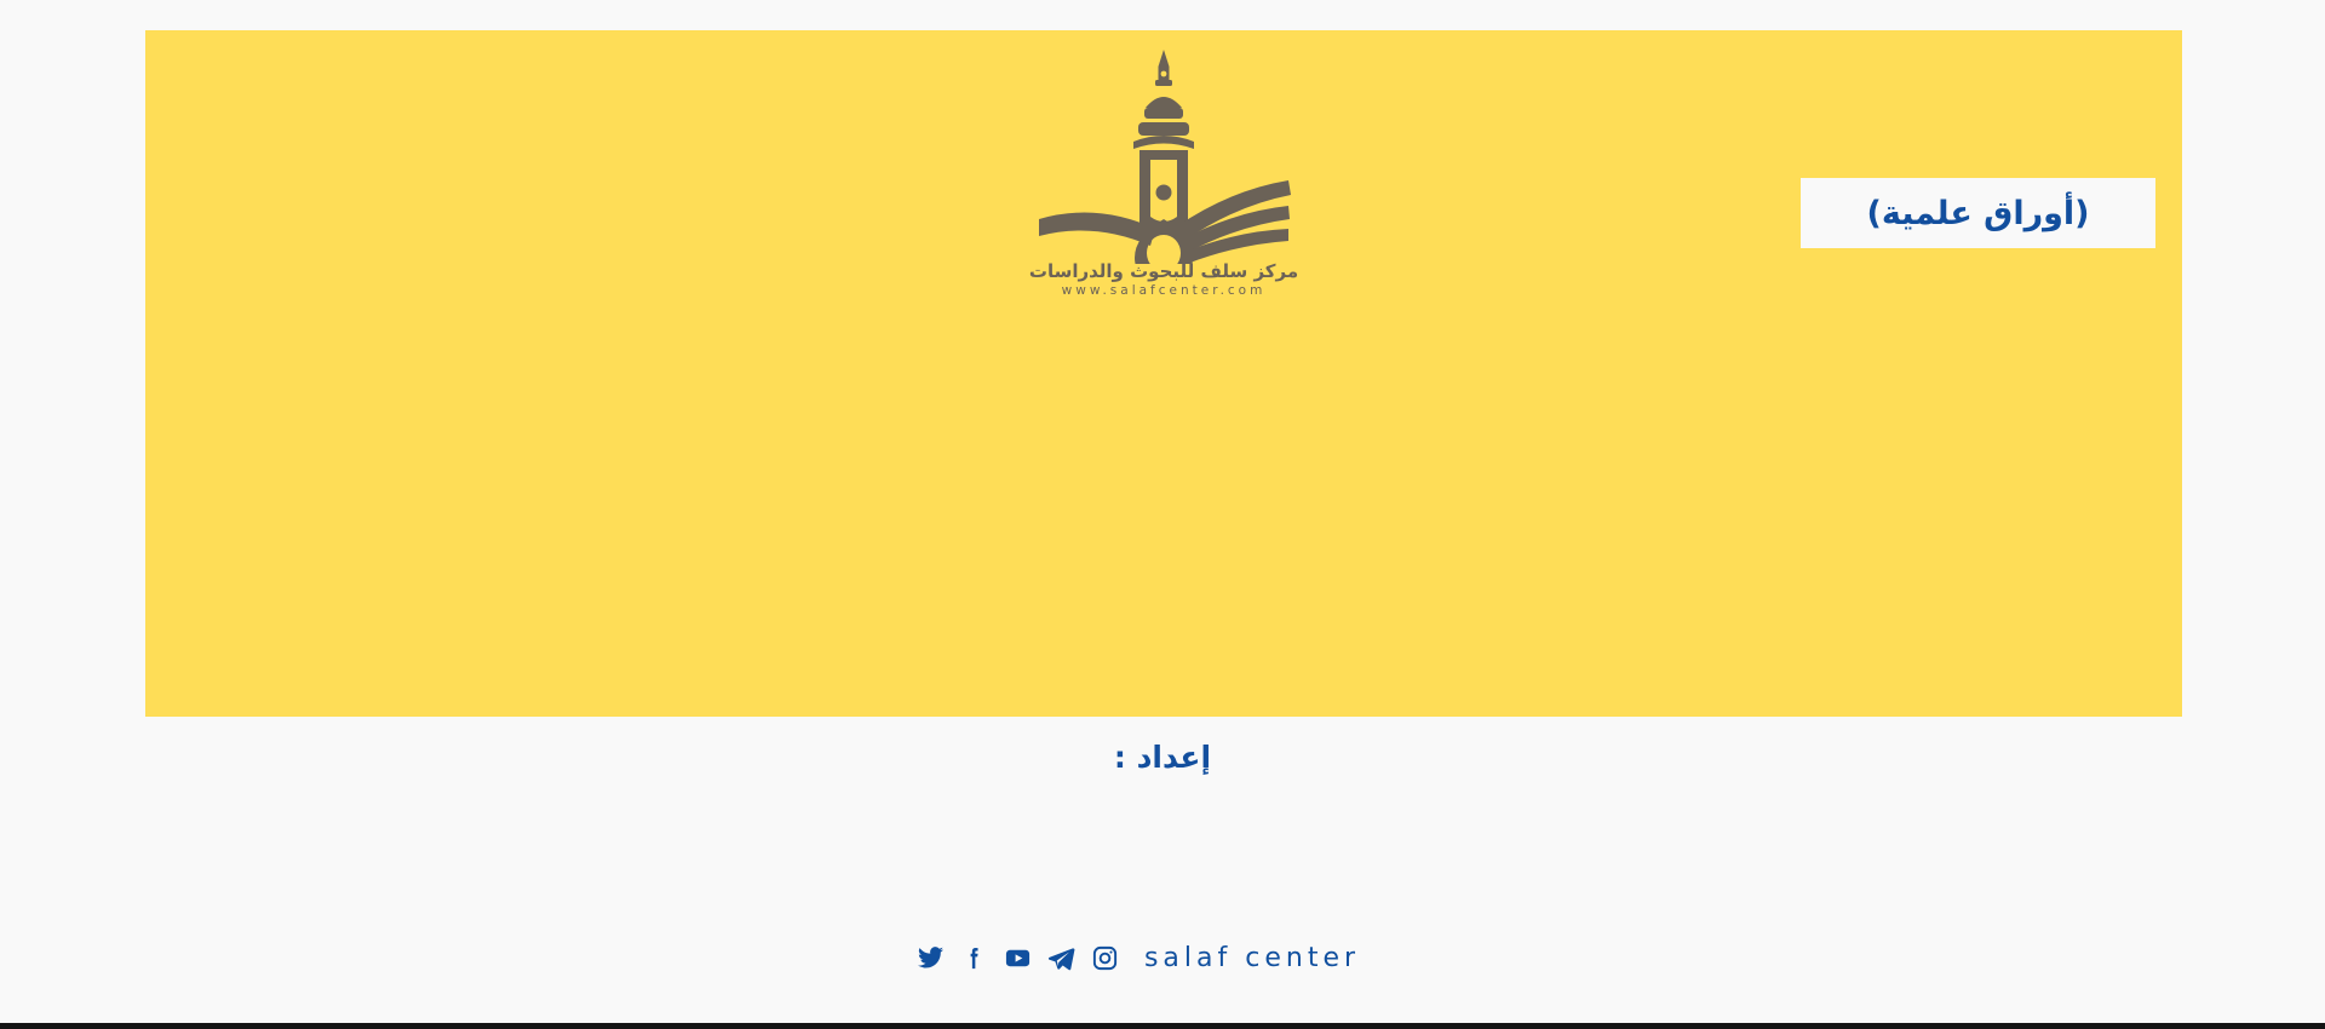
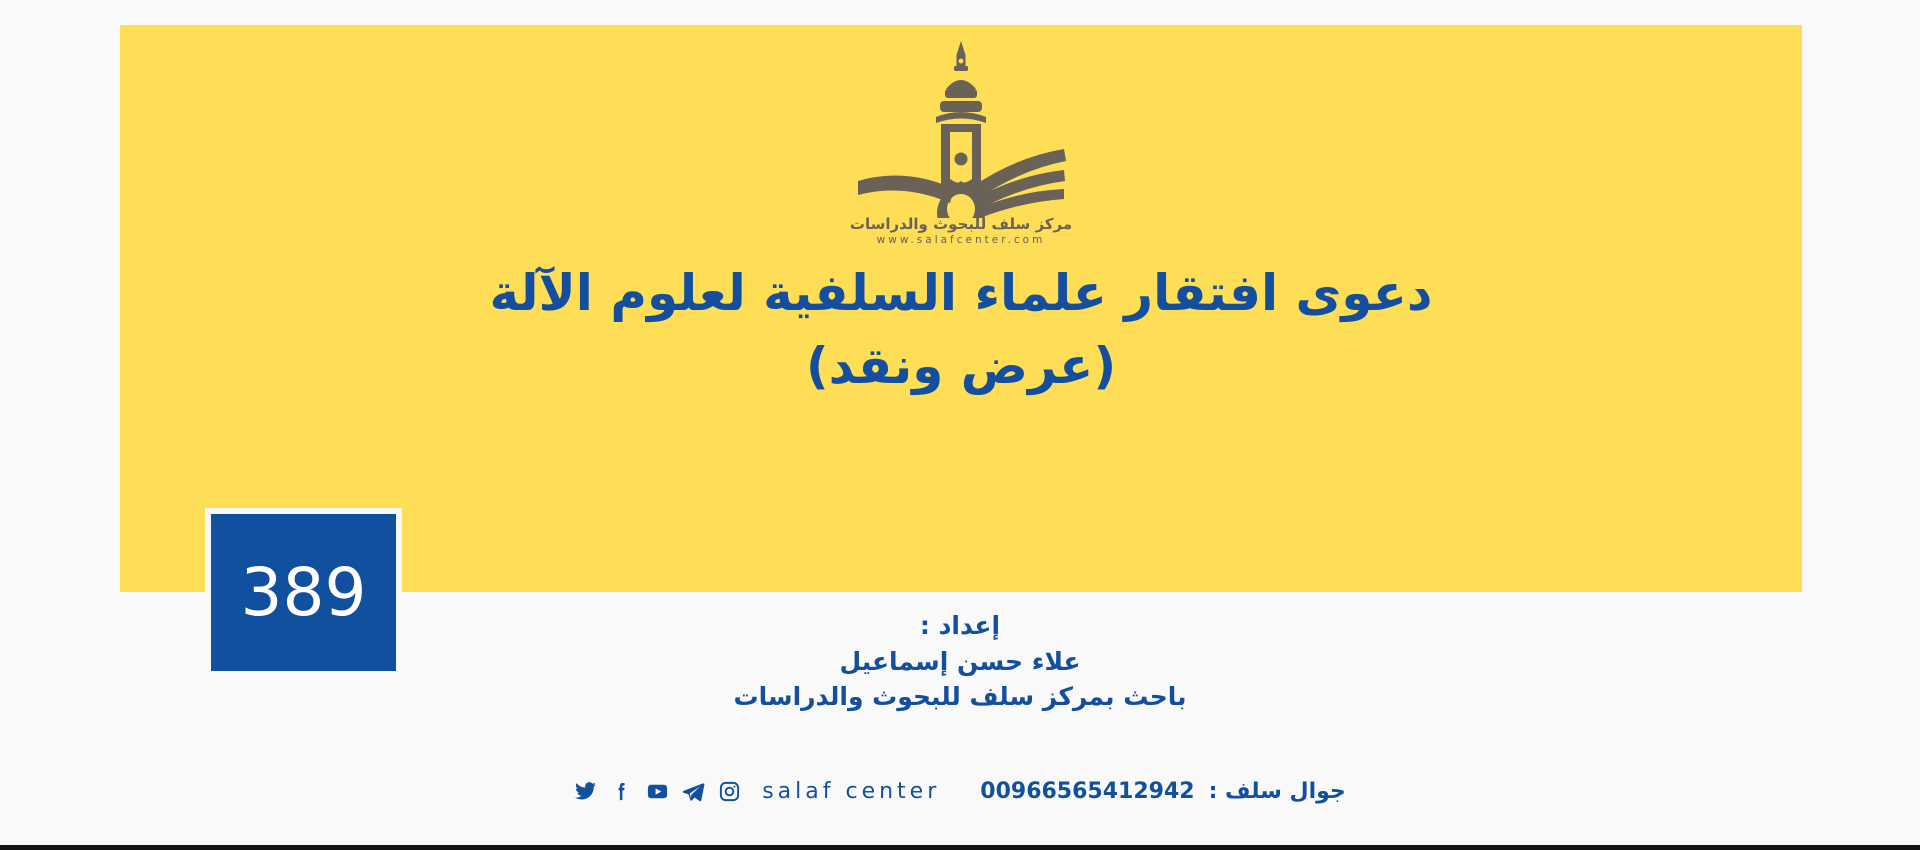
- (أوراق علمية)
  مركز سلف للبحوث والدراسات
  www.salafcenter.com
+ دعوى افتقار علماء السلفية لعلوم الآلة
+ (عرض ونقد)
+ 389
  إعداد :
+ علاء حسن إسماعيل
+ باحث بمركز سلف للبحوث والدراسات
+ جوال سلف :
+ 00966565412942
  salaf center
